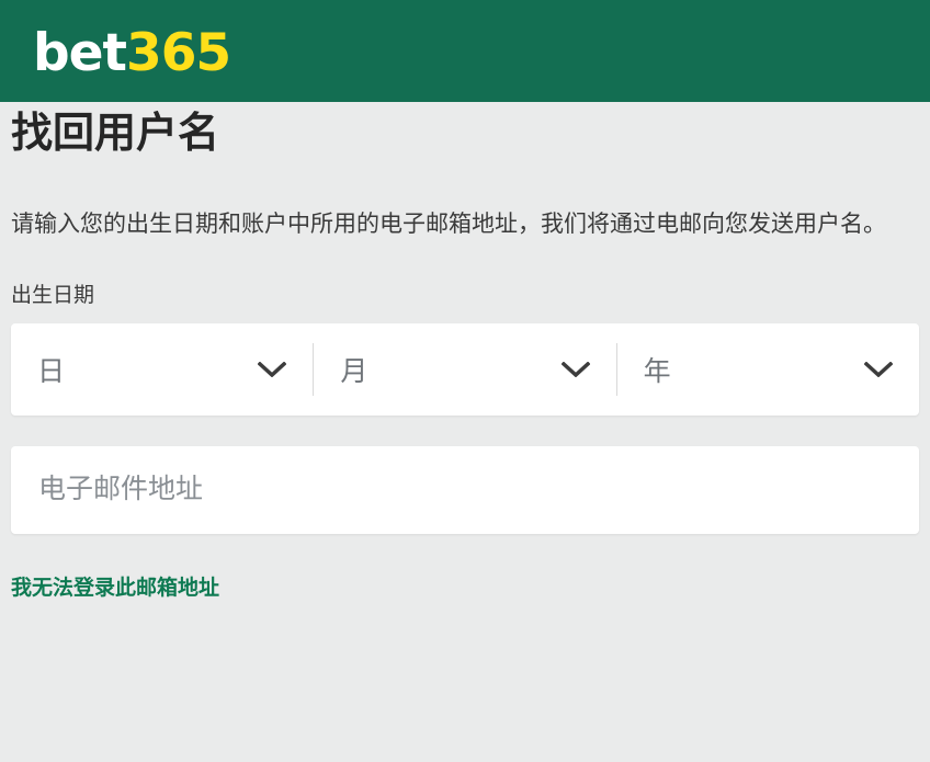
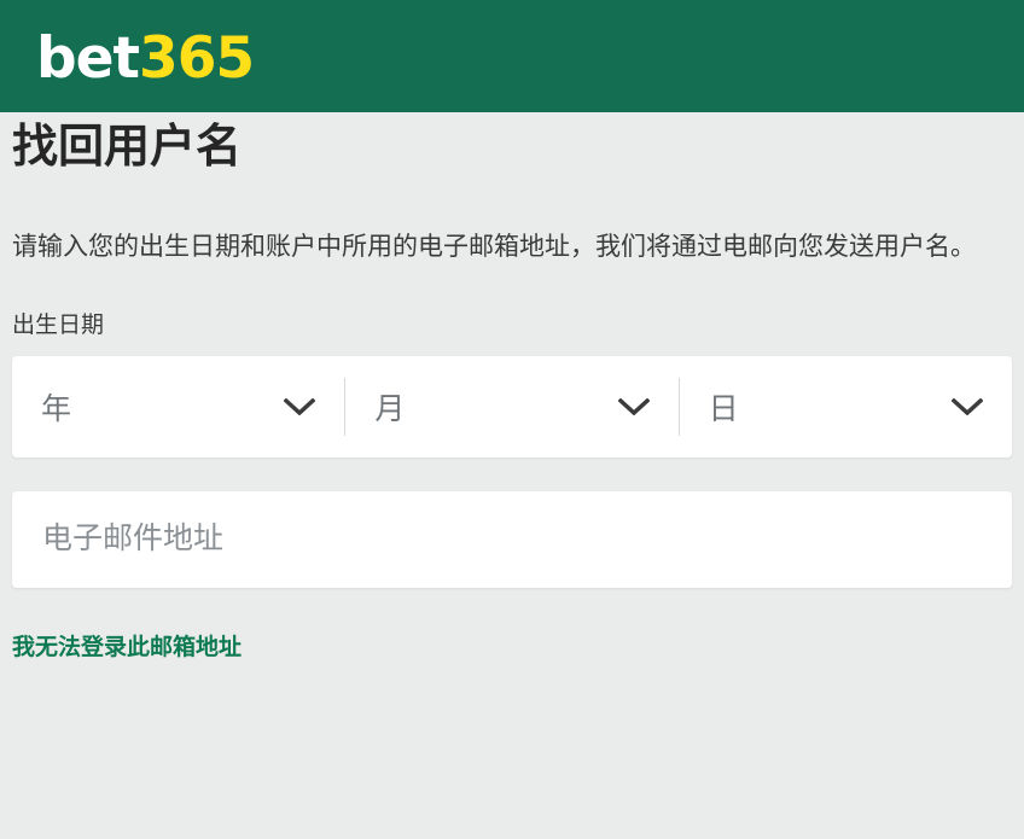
  bet365
  找回用户名
  请输入您的出生日期和账户中所用的电子邮箱地址，我们将通过电邮向您发送用户名。
  出生日期
- 日
+ 年
  月
- 年
+ 日
  电子邮件地址
  我无法登录此邮箱地址
